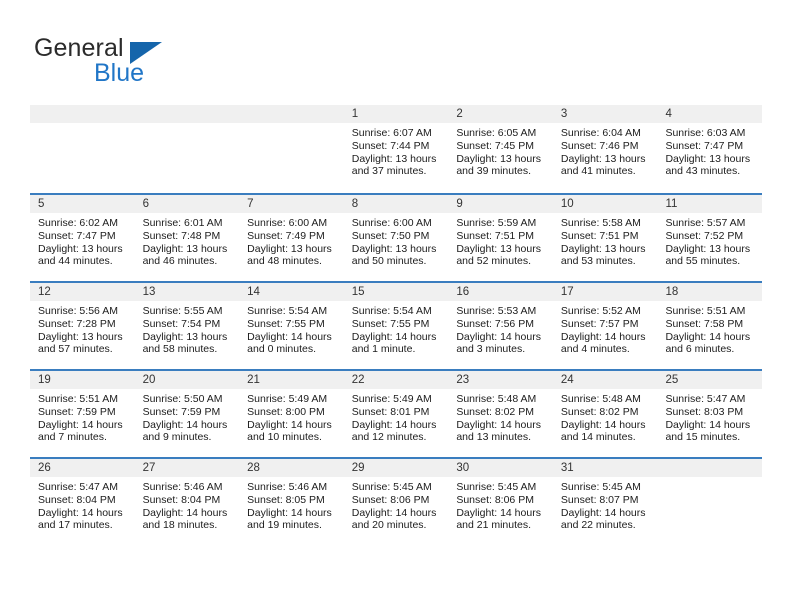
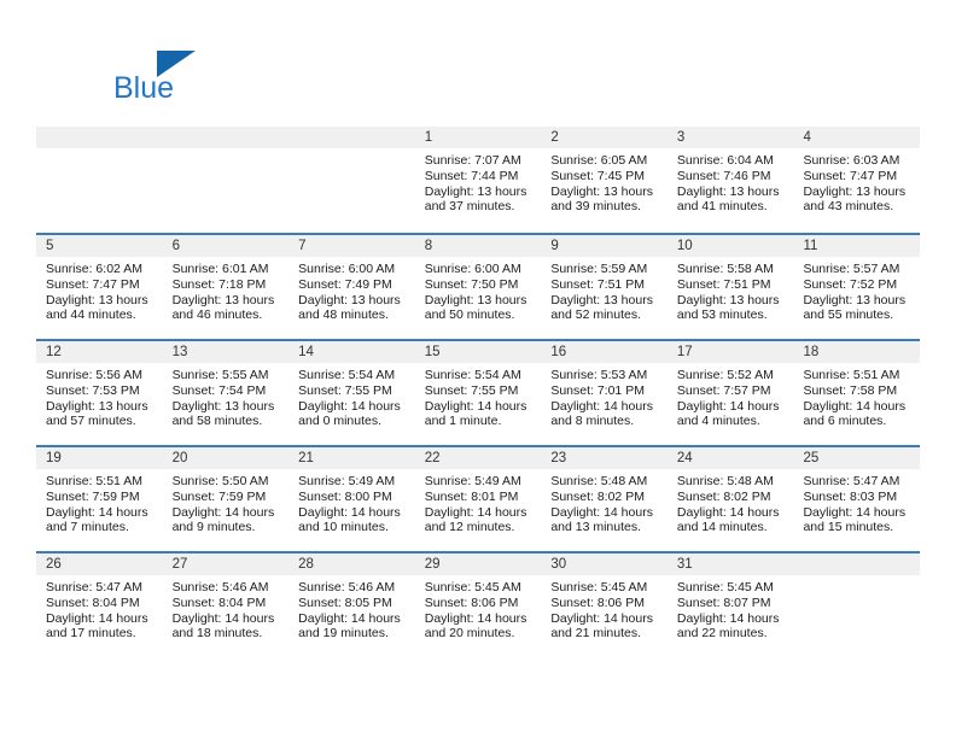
- General
  Blue
  1
- Sunrise: 6:07 AM
+ Sunrise: 7:07 AM
  Sunset: 7:44 PM
  Daylight: 13 hours
  and 37 minutes.
  2
  Sunrise: 6:05 AM
  Sunset: 7:45 PM
  Daylight: 13 hours
  and 39 minutes.
  3
  Sunrise: 6:04 AM
  Sunset: 7:46 PM
  Daylight: 13 hours
  and 41 minutes.
  4
  Sunrise: 6:03 AM
  Sunset: 7:47 PM
  Daylight: 13 hours
  and 43 minutes.
  5
  Sunrise: 6:02 AM
  Sunset: 7:47 PM
  Daylight: 13 hours
  and 44 minutes.
  6
  Sunrise: 6:01 AM
- Sunset: 7:48 PM
+ Sunset: 7:18 PM
  Daylight: 13 hours
  and 46 minutes.
  7
  Sunrise: 6:00 AM
  Sunset: 7:49 PM
  Daylight: 13 hours
  and 48 minutes.
  8
  Sunrise: 6:00 AM
  Sunset: 7:50 PM
  Daylight: 13 hours
  and 50 minutes.
  9
  Sunrise: 5:59 AM
  Sunset: 7:51 PM
  Daylight: 13 hours
  and 52 minutes.
  10
  Sunrise: 5:58 AM
  Sunset: 7:51 PM
  Daylight: 13 hours
  and 53 minutes.
  11
  Sunrise: 5:57 AM
  Sunset: 7:52 PM
  Daylight: 13 hours
  and 55 minutes.
  12
  Sunrise: 5:56 AM
- Sunset: 7:28 PM
+ Sunset: 7:53 PM
  Daylight: 13 hours
  and 57 minutes.
  13
  Sunrise: 5:55 AM
  Sunset: 7:54 PM
  Daylight: 13 hours
  and 58 minutes.
  14
  Sunrise: 5:54 AM
  Sunset: 7:55 PM
  Daylight: 14 hours
  and 0 minutes.
  15
  Sunrise: 5:54 AM
  Sunset: 7:55 PM
  Daylight: 14 hours
  and 1 minute.
  16
  Sunrise: 5:53 AM
- Sunset: 7:56 PM
+ Sunset: 7:01 PM
  Daylight: 14 hours
- and 3 minutes.
+ and 8 minutes.
  17
  Sunrise: 5:52 AM
  Sunset: 7:57 PM
  Daylight: 14 hours
  and 4 minutes.
  18
  Sunrise: 5:51 AM
  Sunset: 7:58 PM
  Daylight: 14 hours
  and 6 minutes.
  19
  Sunrise: 5:51 AM
  Sunset: 7:59 PM
  Daylight: 14 hours
  and 7 minutes.
  20
  Sunrise: 5:50 AM
  Sunset: 7:59 PM
  Daylight: 14 hours
  and 9 minutes.
  21
  Sunrise: 5:49 AM
  Sunset: 8:00 PM
  Daylight: 14 hours
  and 10 minutes.
  22
  Sunrise: 5:49 AM
  Sunset: 8:01 PM
  Daylight: 14 hours
  and 12 minutes.
  23
  Sunrise: 5:48 AM
  Sunset: 8:02 PM
  Daylight: 14 hours
  and 13 minutes.
  24
  Sunrise: 5:48 AM
  Sunset: 8:02 PM
  Daylight: 14 hours
  and 14 minutes.
  25
  Sunrise: 5:47 AM
  Sunset: 8:03 PM
  Daylight: 14 hours
  and 15 minutes.
  26
  Sunrise: 5:47 AM
  Sunset: 8:04 PM
  Daylight: 14 hours
  and 17 minutes.
  27
  Sunrise: 5:46 AM
  Sunset: 8:04 PM
  Daylight: 14 hours
  and 18 minutes.
  28
  Sunrise: 5:46 AM
  Sunset: 8:05 PM
  Daylight: 14 hours
  and 19 minutes.
  29
  Sunrise: 5:45 AM
  Sunset: 8:06 PM
  Daylight: 14 hours
  and 20 minutes.
  30
  Sunrise: 5:45 AM
  Sunset: 8:06 PM
  Daylight: 14 hours
  and 21 minutes.
  31
  Sunrise: 5:45 AM
  Sunset: 8:07 PM
  Daylight: 14 hours
  and 22 minutes.
